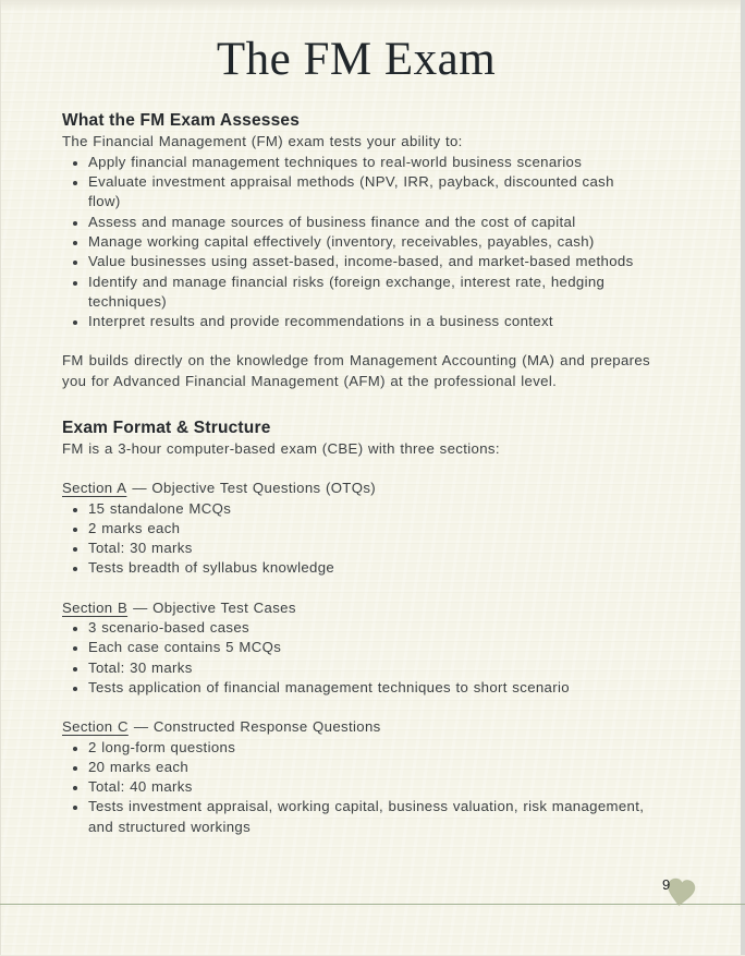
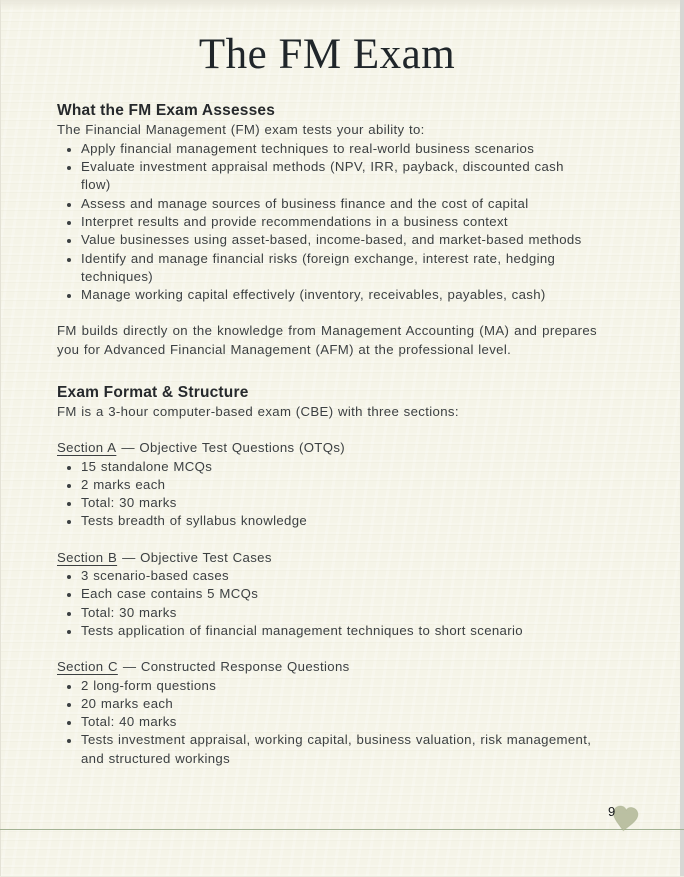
  The FM Exam
  What the FM Exam Assesses
  The Financial Management (FM) exam tests your ability to:
  Apply financial management techniques to real-world business scenarios
  Evaluate investment appraisal methods (NPV, IRR, payback, discounted cash flow)
  Assess and manage sources of business finance and the cost of capital
- Manage working capital effectively (inventory, receivables, payables, cash)
+ Interpret results and provide recommendations in a business context
  Value businesses using asset-based, income-based, and market-based methods
  Identify and manage financial risks (foreign exchange, interest rate, hedging techniques)
- Interpret results and provide recommendations in a business context
+ Manage working capital effectively (inventory, receivables, payables, cash)
  FM builds directly on the knowledge from Management Accounting (MA) and prepares you for Advanced Financial Management (AFM) at the professional level.
  Exam Format & Structure
  FM is a 3-hour computer-based exam (CBE) with three sections:
  Section A — Objective Test Questions (OTQs)
  15 standalone MCQs
  2 marks each
  Total: 30 marks
  Tests breadth of syllabus knowledge
  Section B — Objective Test Cases
  3 scenario-based cases
  Each case contains 5 MCQs
  Total: 30 marks
  Tests application of financial management techniques to short scenario
  Section C — Constructed Response Questions
  2 long-form questions
  20 marks each
  Total: 40 marks
  Tests investment appraisal, working capital, business valuation, risk management, and structured workings
  9
